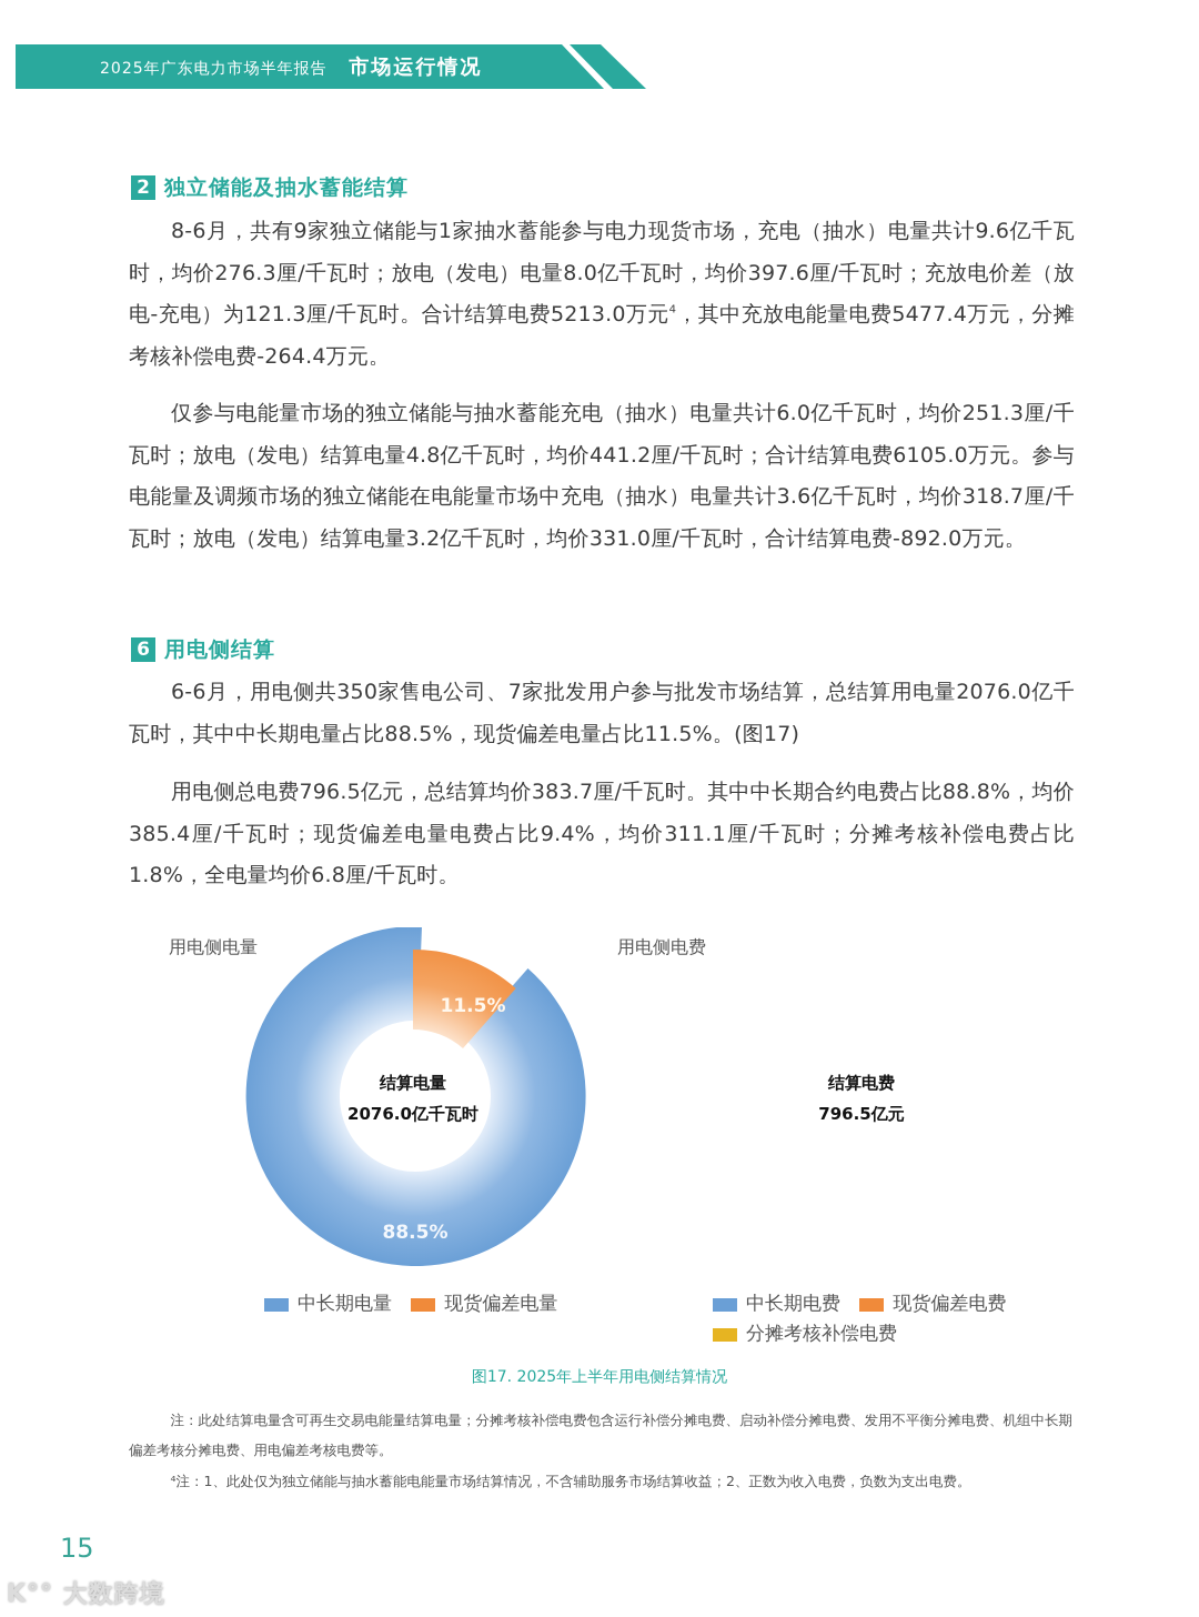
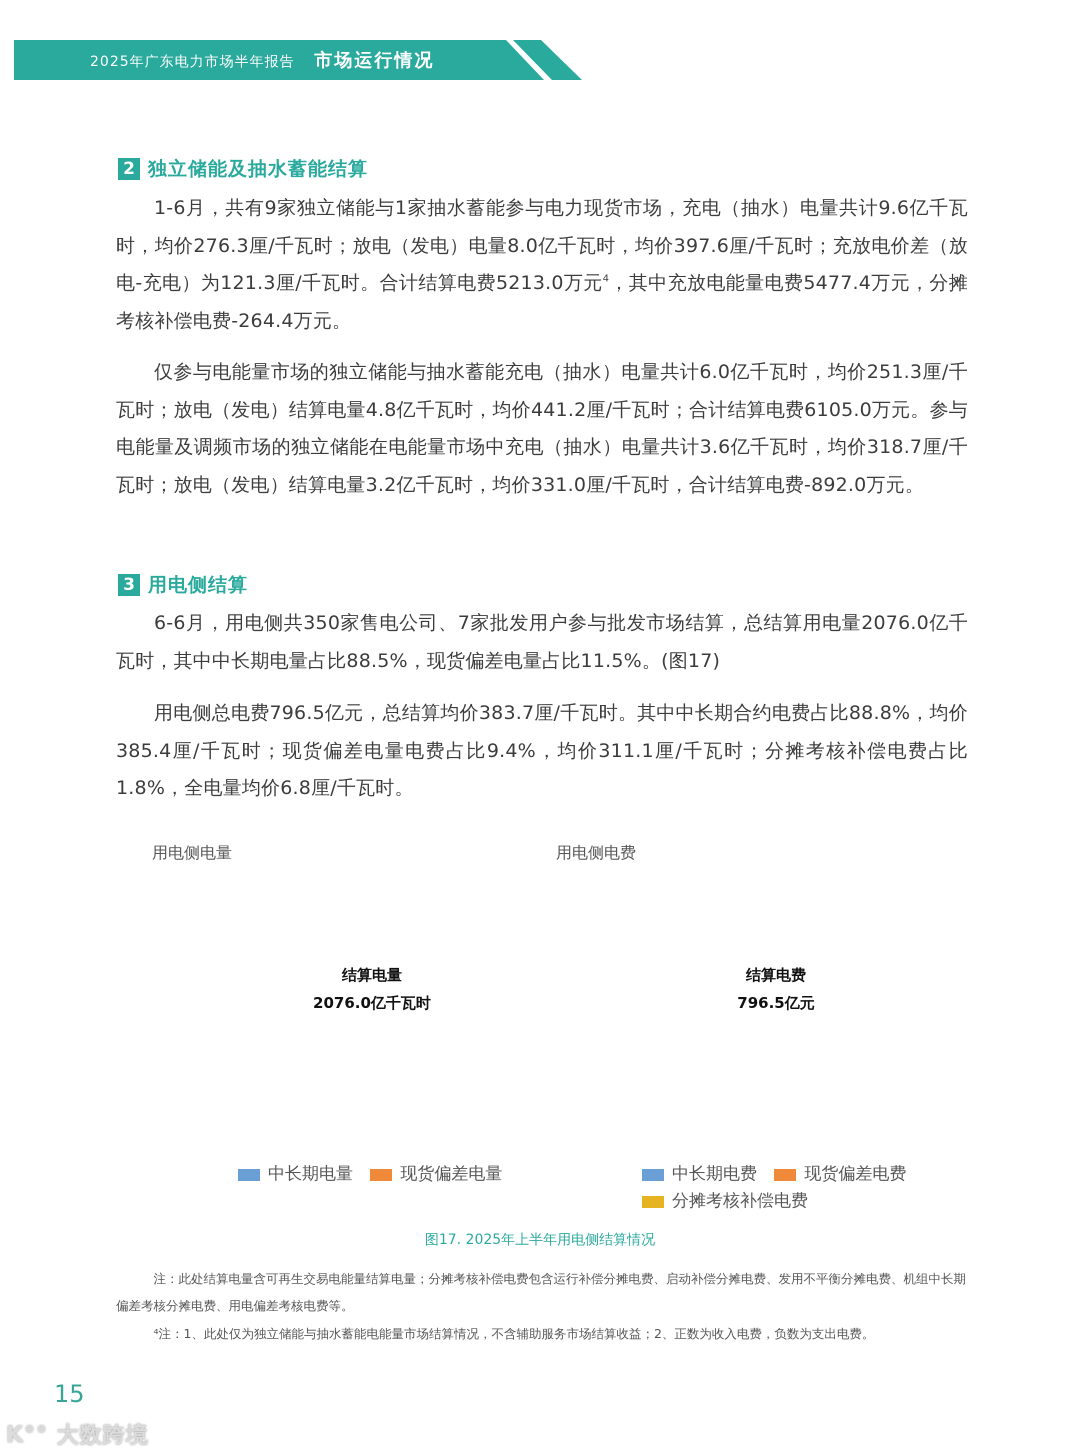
  2025年广东电力市场半年报告 市场运行情况
  2
  独立储能及抽水蓄能结算
- 8-6月，共有9家独立储能与1家抽水蓄能参与电力现货市场，充电（抽水）电量共计9.6亿千瓦时，均价276.3厘/千瓦时；放电（发电）电量8.0亿千瓦时，均价397.6厘/千瓦时；充放电价差（放电-充电）为121.3厘/千瓦时。合计结算电费5213.0万元4，其中充放电能量电费5477.4万元，分摊考核补偿电费-264.4万元。
+ 1-6月，共有9家独立储能与1家抽水蓄能参与电力现货市场，充电（抽水）电量共计9.6亿千瓦时，均价276.3厘/千瓦时；放电（发电）电量8.0亿千瓦时，均价397.6厘/千瓦时；充放电价差（放电-充电）为121.3厘/千瓦时。合计结算电费5213.0万元4，其中充放电能量电费5477.4万元，分摊考核补偿电费-264.4万元。
  仅参与电能量市场的独立储能与抽水蓄能充电（抽水）电量共计6.0亿千瓦时，均价251.3厘/千瓦时；放电（发电）结算电量4.8亿千瓦时，均价441.2厘/千瓦时；合计结算电费6105.0万元。参与电能量及调频市场的独立储能在电能量市场中充电（抽水）电量共计3.6亿千瓦时，均价318.7厘/千瓦时；放电（发电）结算电量3.2亿千瓦时，均价331.0厘/千瓦时，合计结算电费-892.0万元。
- 6
+ 3
  用电侧结算
  6-6月，用电侧共350家售电公司、7家批发用户参与批发市场结算，总结算用电量2076.0亿千瓦时，其中中长期电量占比88.5%，现货偏差电量占比11.5%。(图17)
  用电侧总电费796.5亿元，总结算均价383.7厘/千瓦时。其中中长期合约电费占比88.8%，均价385.4厘/千瓦时；现货偏差电量电费占比9.4%，均价311.1厘/千瓦时；分摊考核补偿电费占比1.8%，全电量均价6.8厘/千瓦时。
  用电侧电量
- 11.5%
- 88.5%
  结算电量
  2076.0亿千瓦时
  中长期电量
  现货偏差电量
  用电侧电费
  结算电费
  796.5亿元
  中长期电费
  现货偏差电费
  分摊考核补偿电费
  图17. 2025年上半年用电侧结算情况
  注：此处结算电量含可再生交易电能量结算电量；分摊考核补偿电费包含运行补偿分摊电费、启动补偿分摊电费、发用不平衡分摊电费、机组中长期偏差考核分摊电费、用电偏差考核电费等。
  ⁴注：1、此处仅为独立储能与抽水蓄能电能量市场结算情况，不含辅助服务市场结算收益；2、正数为收入电费，负数为支出电费。
  15
  K°° 大数跨境
